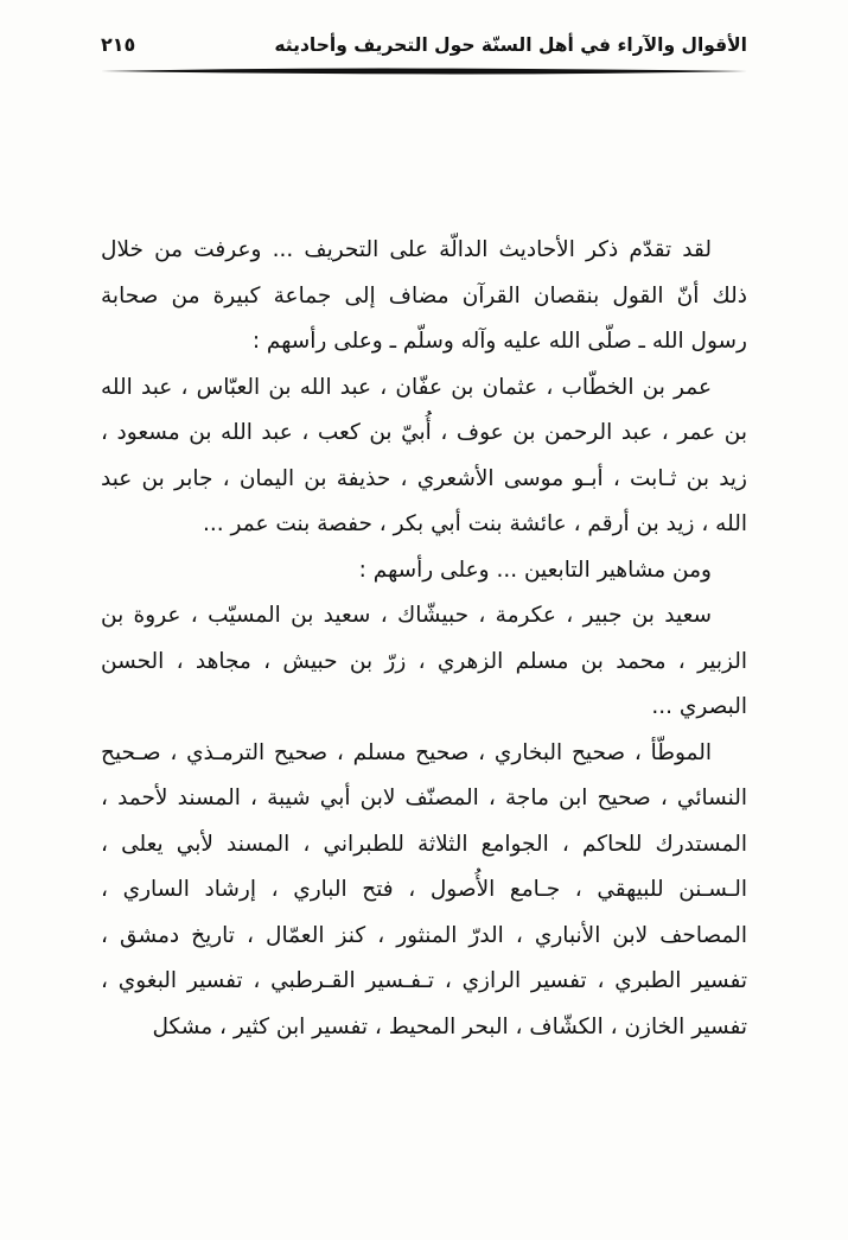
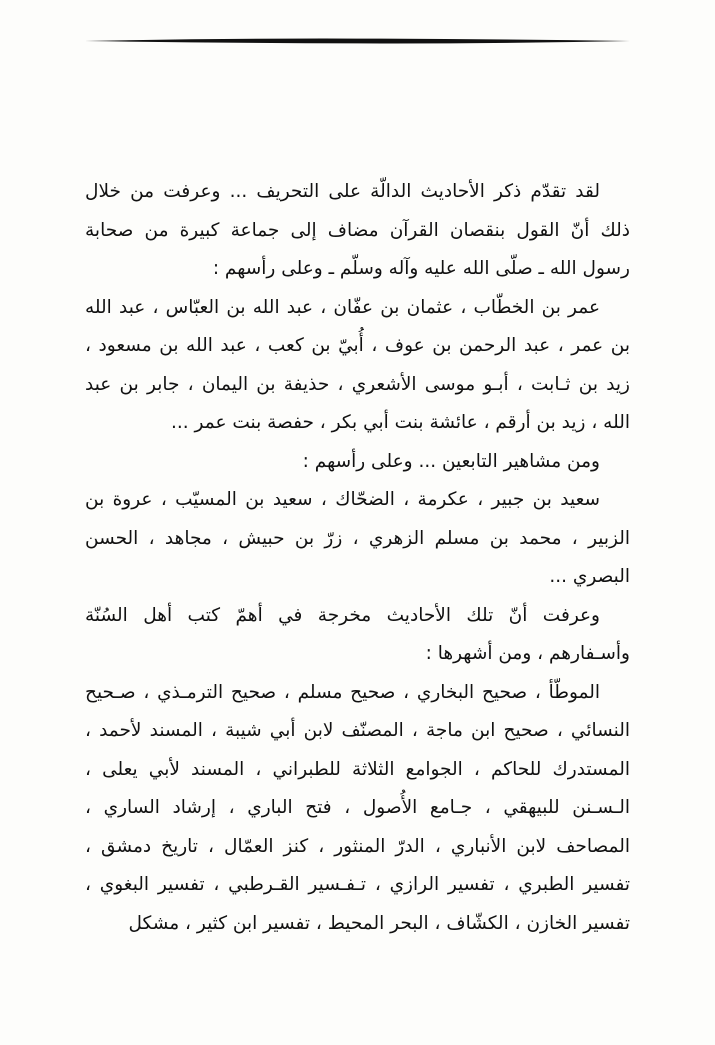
- الأقوال والآراء في أهل السنّة حول التحريف وأحاديثه
- ٢١٥
  لقد تقدّم ذكر الأحاديث الدالّة على التحريف ... وعرفت من خلال ذلك أنّ القول بنقصان القرآن مضاف إلى جماعة كبيرة من صحابة رسول الله ـ صلّى الله عليه وآله وسلّم ـ وعلى رأسهم :
  عمر بن الخطّاب ، عثمان بن عفّان ، عبد الله بن العبّاس ، عبد الله بن عمر ، عبد الرحمن بن عوف ، أُبيّ بن كعب ، عبد الله بن مسعود ، زيد بن ثـابت ، أبـو موسى الأشعري ، حذيفة بن اليمان ، جابر بن عبد الله ، زيد بن أرقم ، عائشة بنت أبي بكر ، حفصة بنت عمر ...
  ومن مشاهير التابعين ... وعلى رأسهم :
- سعيد بن جبير ، عكرمة ، حبيشّاك ، سعيد بن المسيّب ، عروة بن الزبير ، محمد بن مسلم الزهري ، زرّ بن حبيش ، مجاهد ، الحسن البصري ...
+ سعيد بن جبير ، عكرمة ، الضحّاك ، سعيد بن المسيّب ، عروة بن الزبير ، محمد بن مسلم الزهري ، زرّ بن حبيش ، مجاهد ، الحسن البصري ...
+ وعرفت أنّ تلك الأحاديث مخرجة في أهمّ كتب أهل السُنّة وأسـفارهم ، ومن أشهرها :
  الموطّأ ، صحيح البخاري ، صحيح مسلم ، صحيح الترمـذي ، صـحيح النسائي ، صحيح ابن ماجة ، المصنّف لابن أبي شيبة ، المسند لأحمد ، المستدرك للحاكم ، الجوامع الثلاثة للطبراني ، المسند لأبي يعلى ، الـسـنن للبيهقي ، جـامع الأُصول ، فتح الباري ، إرشاد الساري ، المصاحف لابن الأنباري ، الدرّ المنثور ، كنز العمّال ، تاريخ دمشق ، تفسير الطبري ، تفسير الرازي ، تـفـسير القـرطبي ، تفسير البغوي ، تفسير الخازن ، الكشّاف ، البحر المحيط ، تفسير ابن كثير ، مشكل
